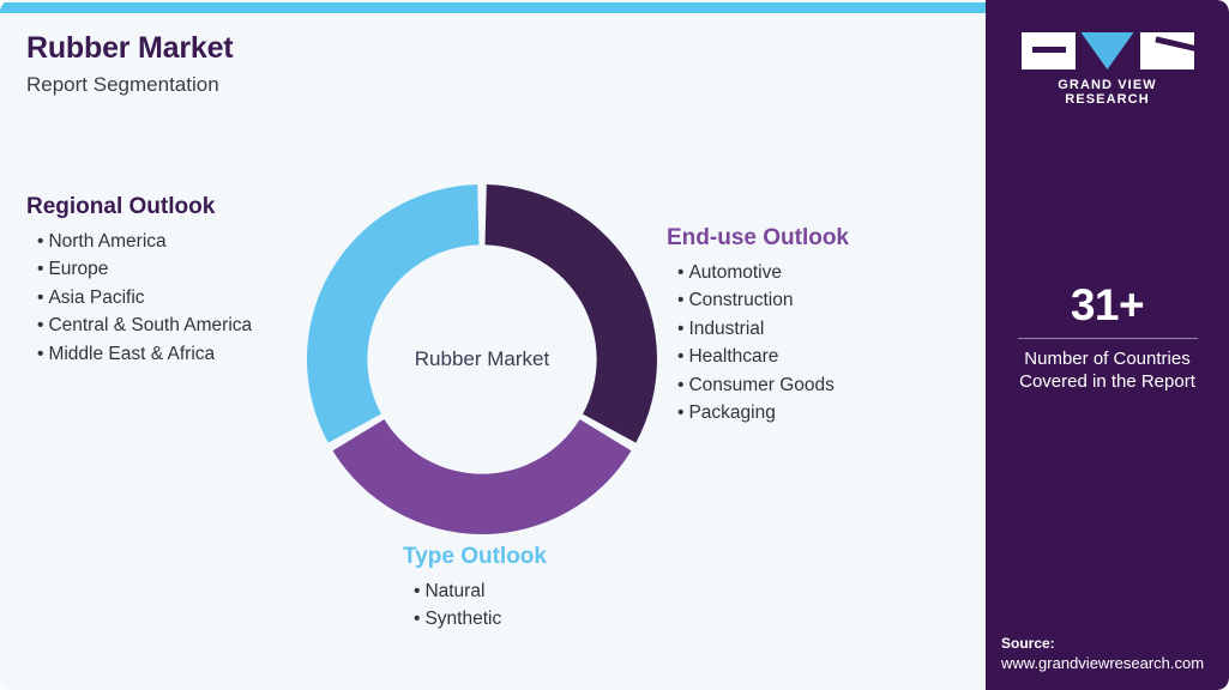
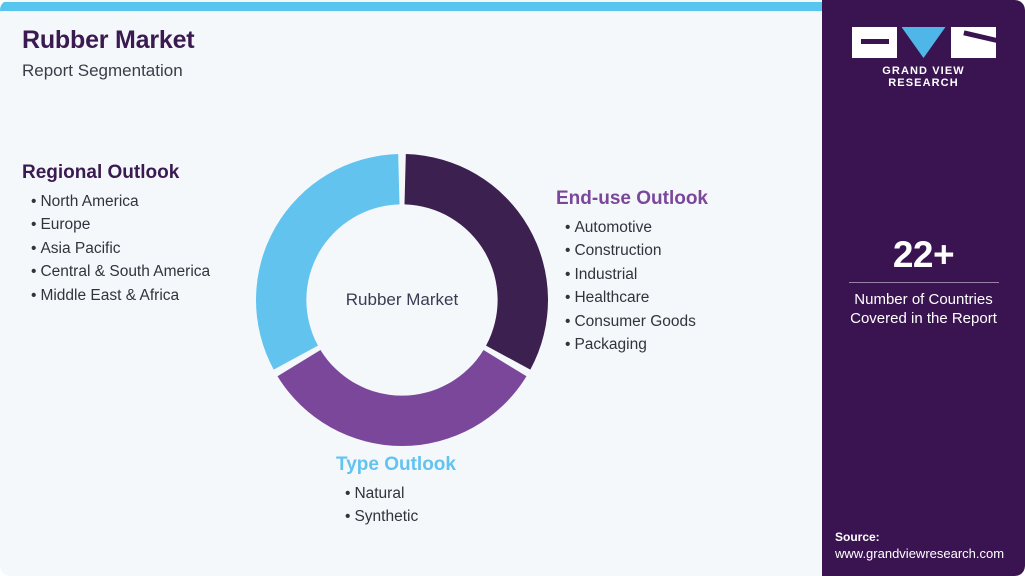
  Rubber Market
  Report Segmentation
  Regional Outlook
  • North America
  • Europe
  • Asia Pacific
  • Central & South America
  • Middle East & Africa
  End-use Outlook
  • Automotive
  • Construction
  • Industrial
  • Healthcare
  • Consumer Goods
  • Packaging
  Type Outlook
  • Natural
  • Synthetic
  Rubber Market
  GRAND VIEW RESEARCH
- 31+
+ 22+
  Number of Countries
  Covered in the Report
  Source:
  www.grandviewresearch.com
